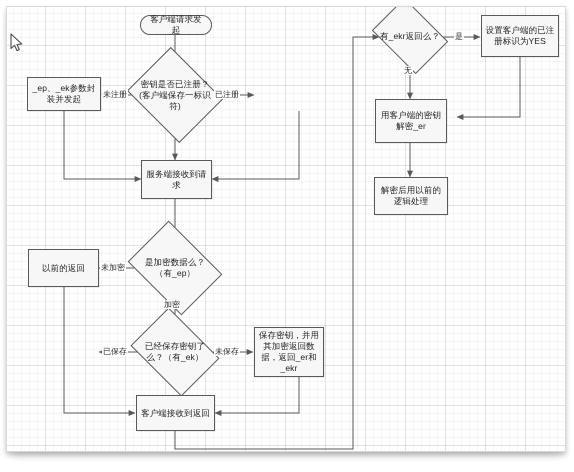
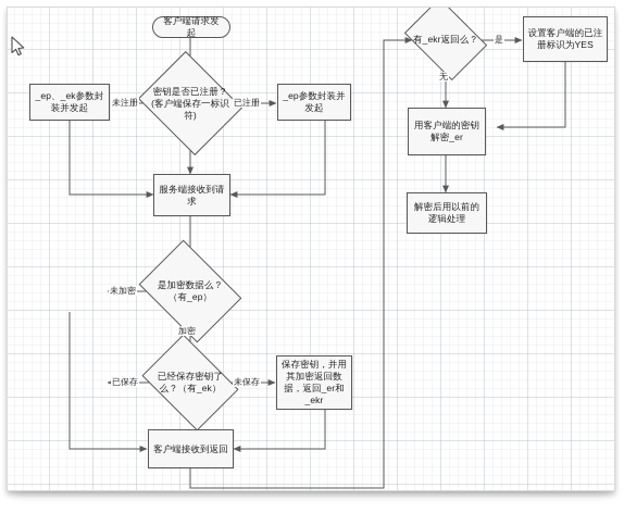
  客户端请求发起
  密钥是否已注册？(客户端保存一标识符)
  _ep、_ek参数封装并发起
+ _ep参数封装并发起
  服务端接收到请求
  是加密数据么？（有_ep）
- 以前的返回
  已经保存密钥了么？（有_ek）
  保存密钥，并用其加密返回数据，返回_er和_ekr
  客户端接收到返回
  有_ekr返回么？
  设置客户端的已注册标识为YES
  用客户端的密钥解密_er
  解密后用以前的逻辑处理
  未注册
  已注册
  未加密
  加密
  已保存
  未保存
  是
  无
